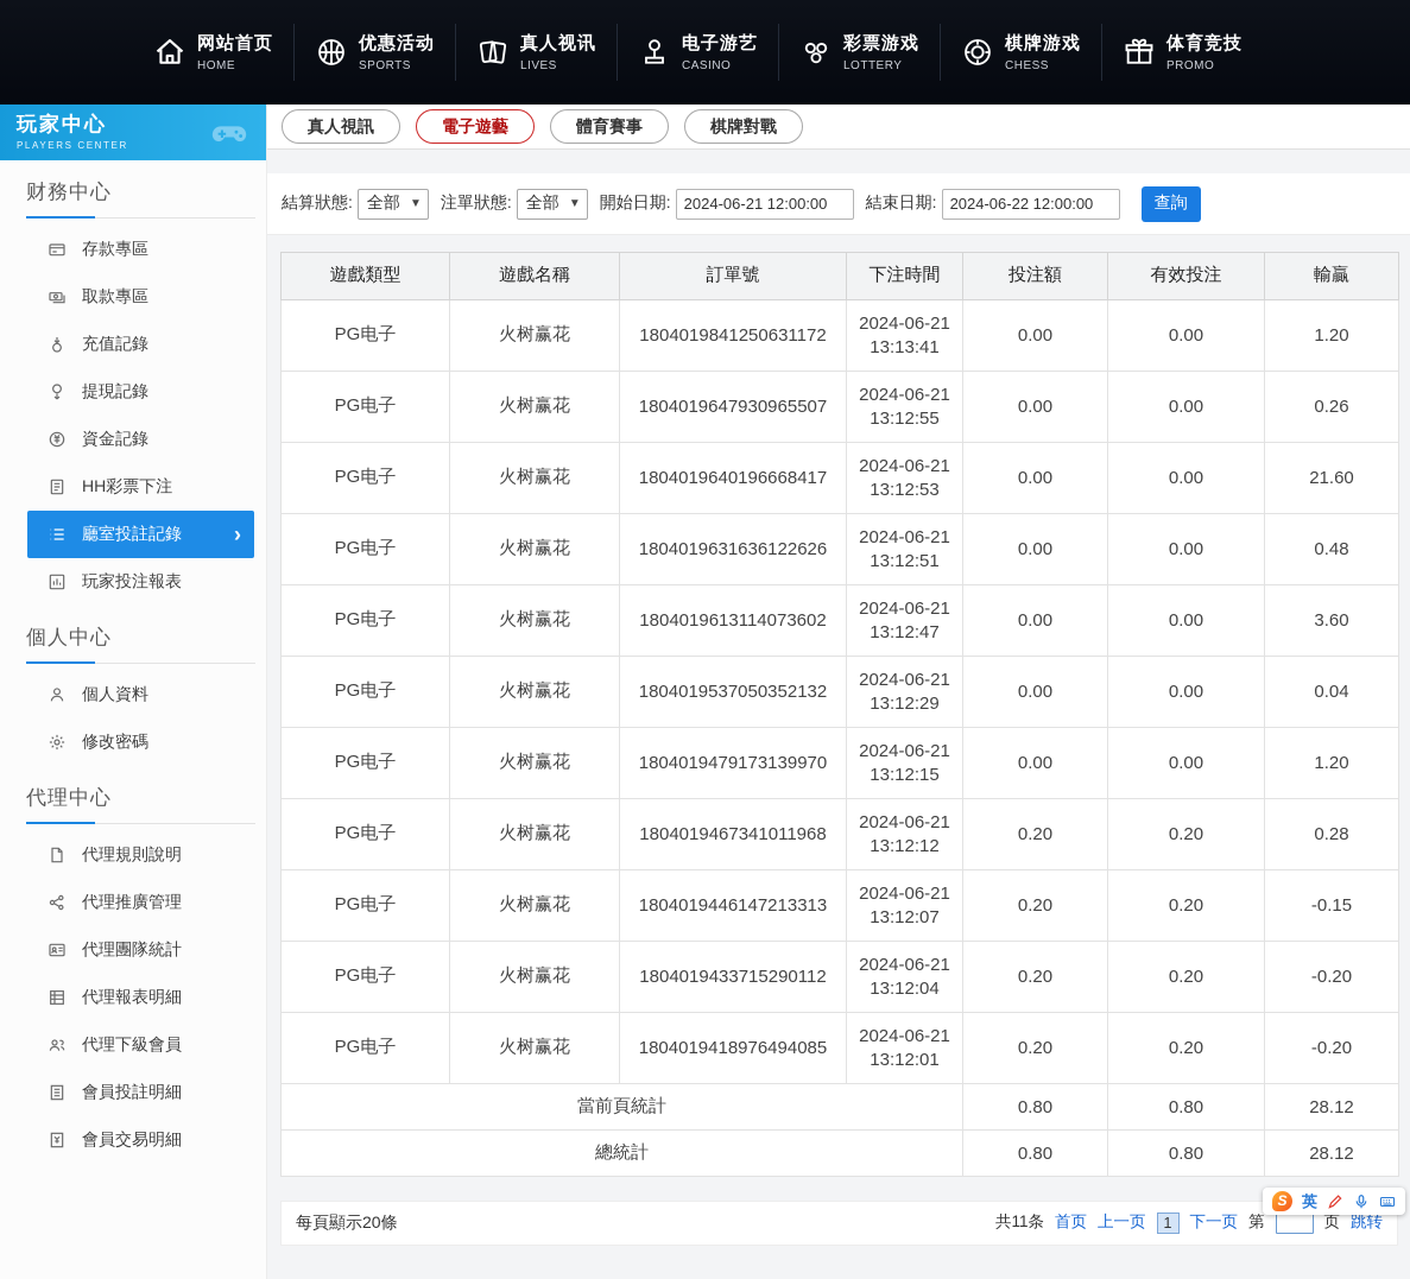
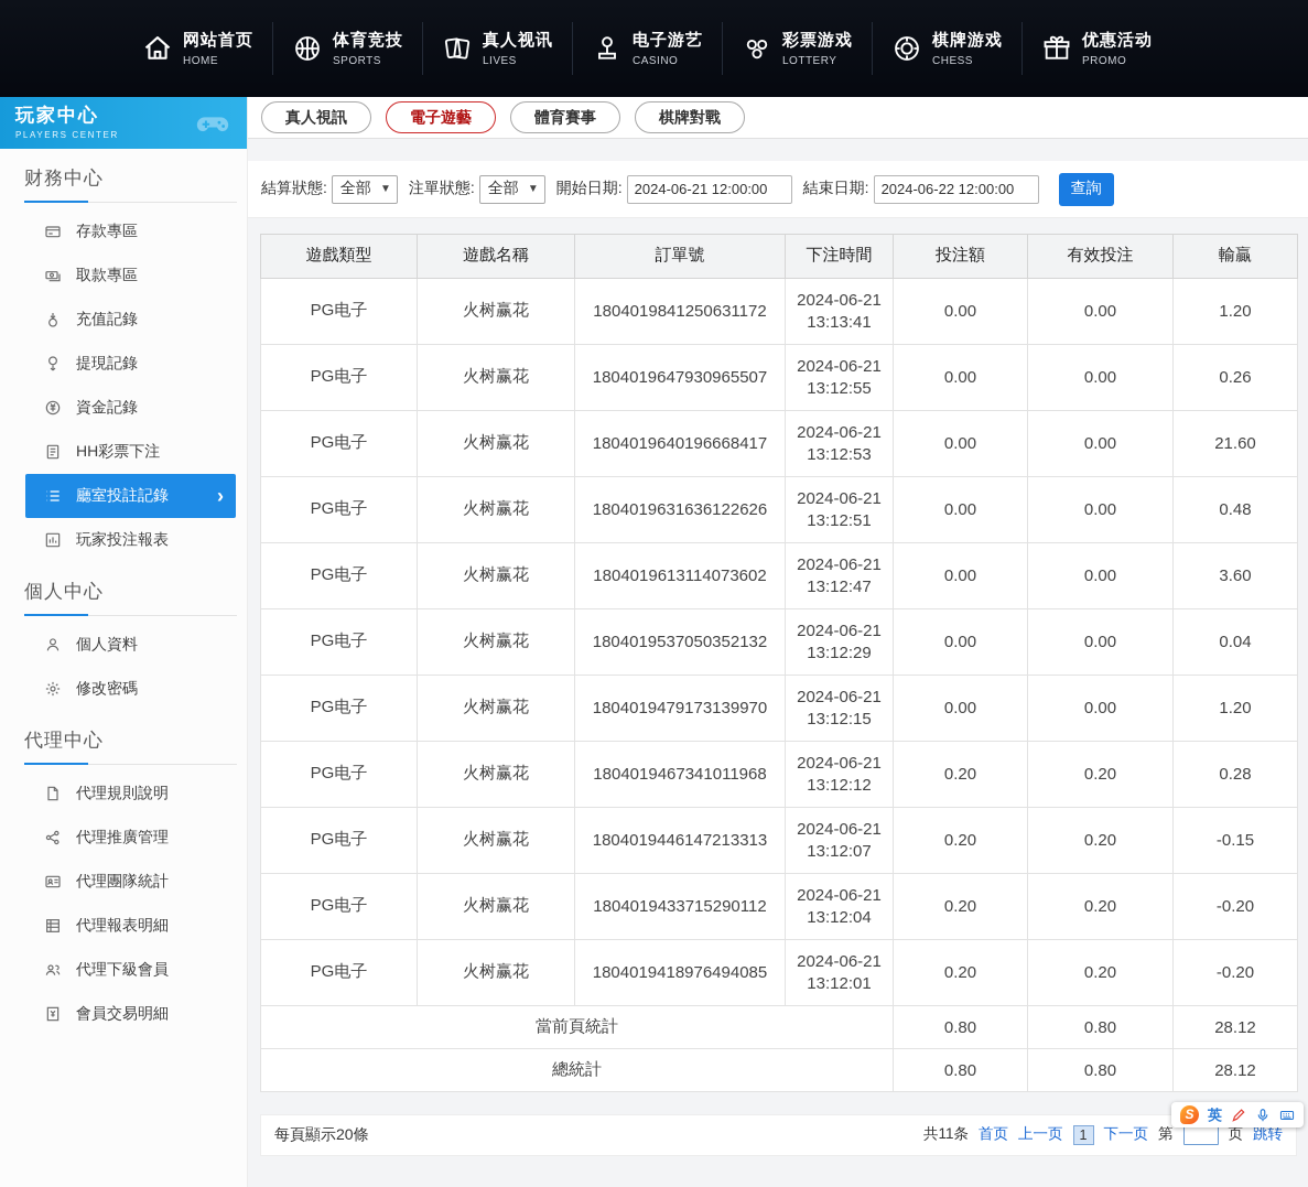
  网站首页
  HOME
- 优惠活动
+ 体育竞技
  SPORTS
  真人视讯
  LIVES
  电子游艺
  CASINO
  彩票游戏
  LOTTERY
  棋牌游戏
  CHESS
- 体育竞技
+ 优惠活动
  PROMO
  玩家中心
  PLAYERS CENTER
  财務中心
  存款專區
  取款專區
  充值記錄
  提現記錄
  資金記錄
  HH彩票下注
  廳室投註記錄
  ›
  玩家投注報表
  個人中心
  個人資料
  修改密碼
  代理中心
  代理規則說明
  代理推廣管理
  代理團隊統計
  代理報表明細
  代理下級會員
- 會員投註明細
  會員交易明細
  真人視訊
  電子遊藝
  體育賽事
  棋牌對戰
  結算狀態:
  全部
  ▼
  注單狀態:
  全部
  ▼
  開始日期:
  2024-06-21 12:00:00
  結束日期:
  2024-06-22 12:00:00
  查詢
  遊戲類型	遊戲名稱	訂單號	下注時間	投注額	有效投注	輸贏
  PG电子	火树赢花	1804019841250631172	2024-06-2113:13:41	0.00	0.00	1.20
  PG电子	火树赢花	1804019647930965507	2024-06-2113:12:55	0.00	0.00	0.26
  PG电子	火树赢花	1804019640196668417	2024-06-2113:12:53	0.00	0.00	21.60
  PG电子	火树赢花	1804019631636122626	2024-06-2113:12:51	0.00	0.00	0.48
  PG电子	火树赢花	1804019613114073602	2024-06-2113:12:47	0.00	0.00	3.60
  PG电子	火树赢花	1804019537050352132	2024-06-2113:12:29	0.00	0.00	0.04
  PG电子	火树赢花	1804019479173139970	2024-06-2113:12:15	0.00	0.00	1.20
  PG电子	火树赢花	1804019467341011968	2024-06-2113:12:12	0.20	0.20	0.28
  PG电子	火树赢花	1804019446147213313	2024-06-2113:12:07	0.20	0.20	-0.15
  PG电子	火树赢花	1804019433715290112	2024-06-2113:12:04	0.20	0.20	-0.20
  PG电子	火树赢花	1804019418976494085	2024-06-2113:12:01	0.20	0.20	-0.20
  當前頁統計	0.80	0.80	28.12
  總統計	0.80	0.80	28.12
  每頁顯示20條
  共11条
  首页
  上一页
  1
  下一页
  第
  页
  跳转
  S
  英
